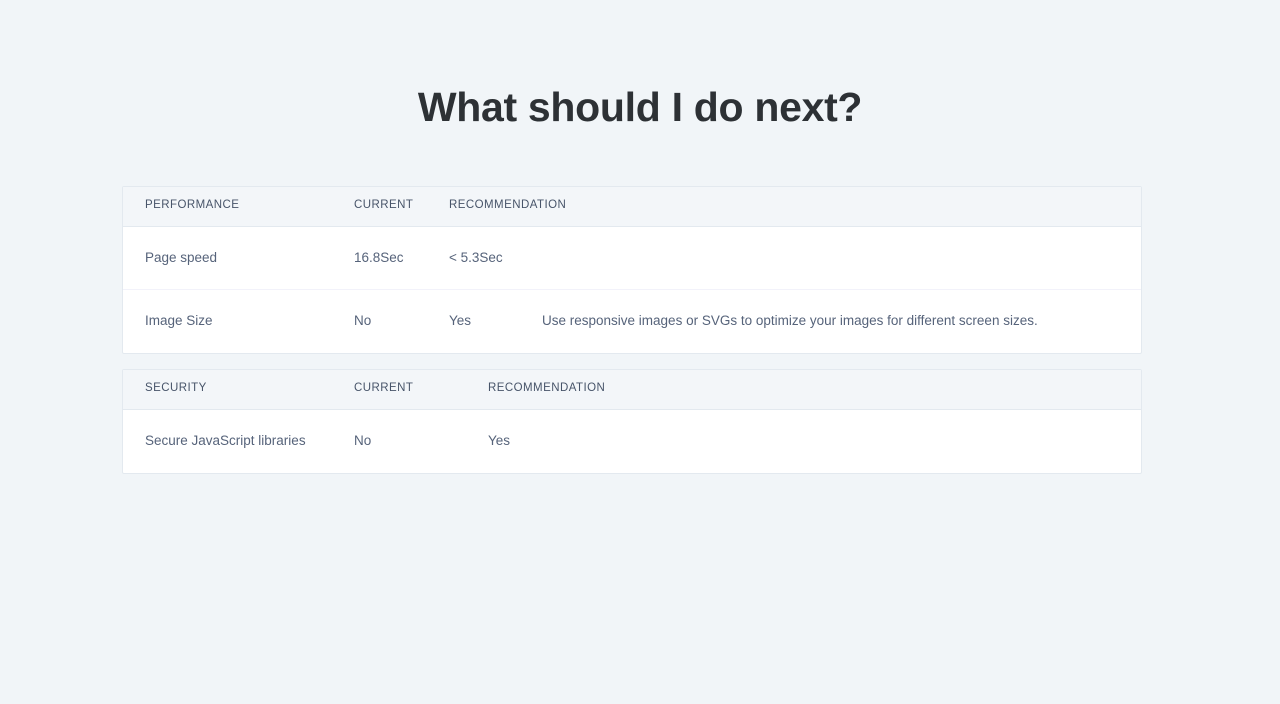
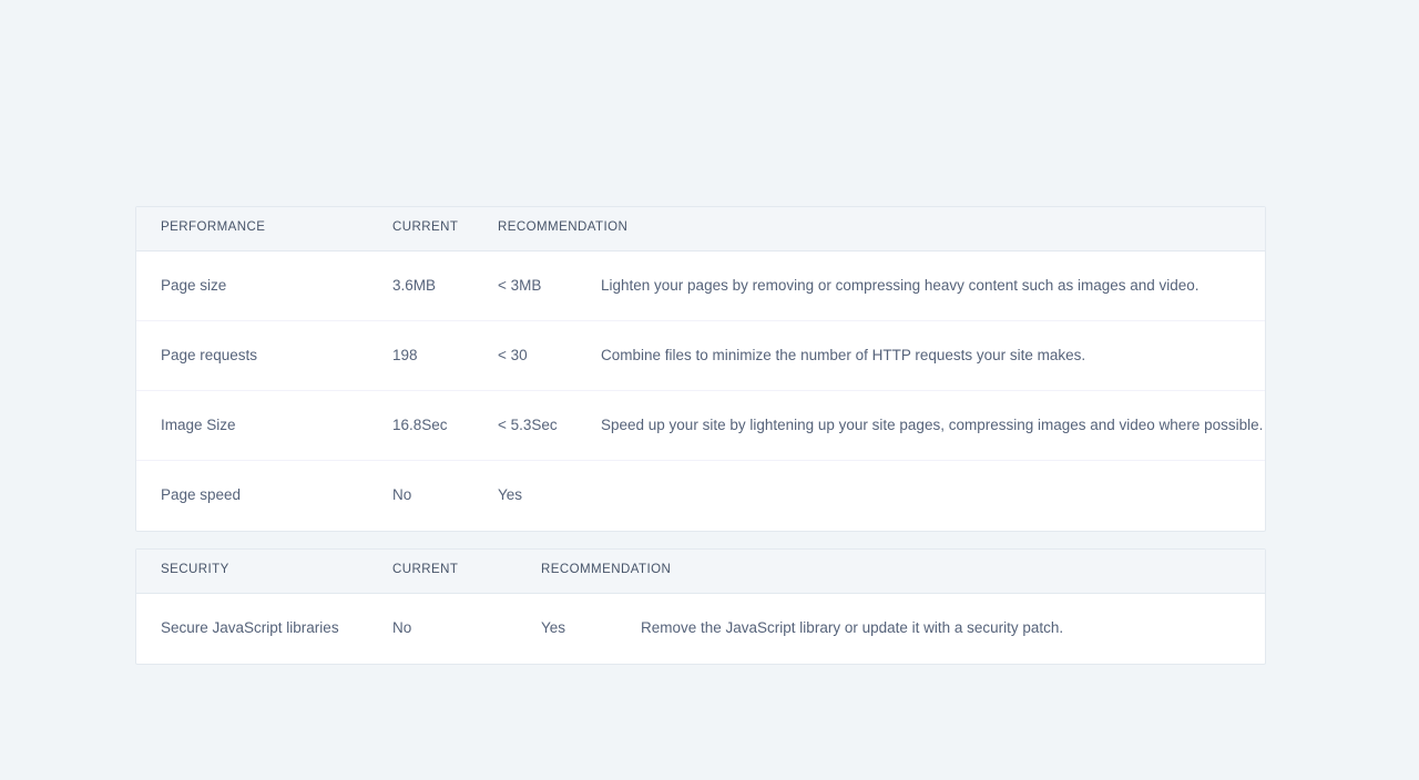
- What should I do next?
  PERFORMANCE
  CURRENT
  RECOMMENDATION
+ Page size
+ 3.6MB
+ < 3MB
+ Lighten your pages by removing or compressing heavy content such as images and video.
+ Page requests
+ 198
+ < 30
+ Combine files to minimize the number of HTTP requests your site makes.
- Page speed
+ Image Size
  16.8Sec
  < 5.3Sec
+ Speed up your site by lightening up your site pages, compressing images and video where possible.
- Image Size
+ Page speed
  No
  Yes
- Use responsive images or SVGs to optimize your images for different screen sizes.
  SECURITY
  CURRENT
  RECOMMENDATION
  Secure JavaScript libraries
  No
  Yes
+ Remove the JavaScript library or update it with a security patch.
